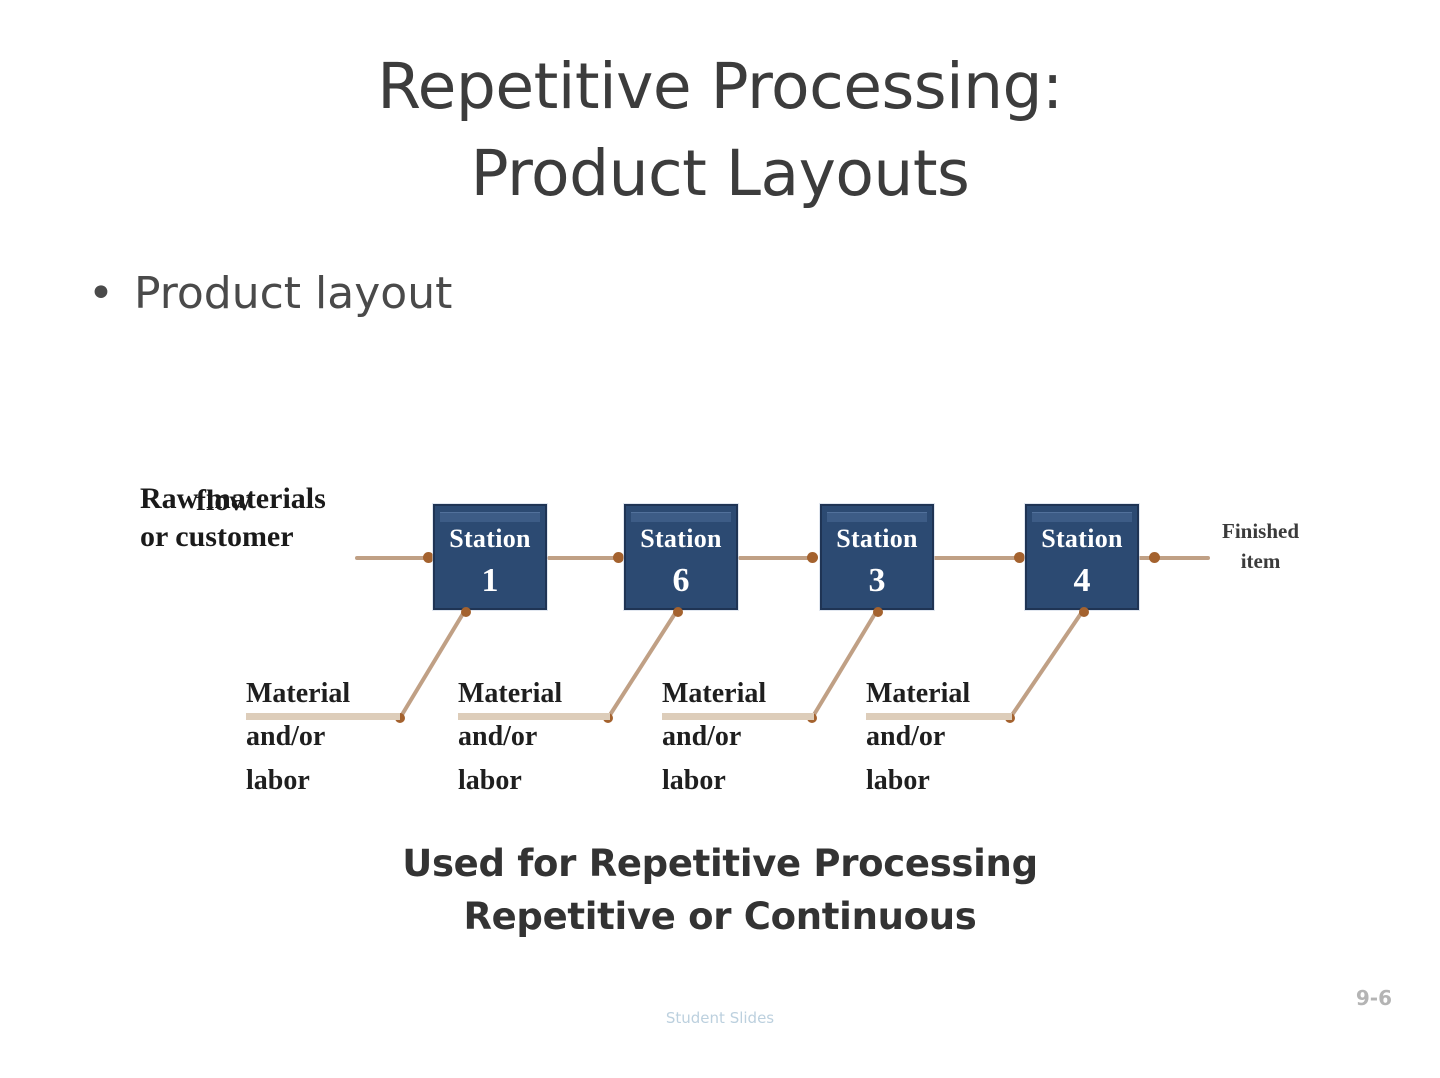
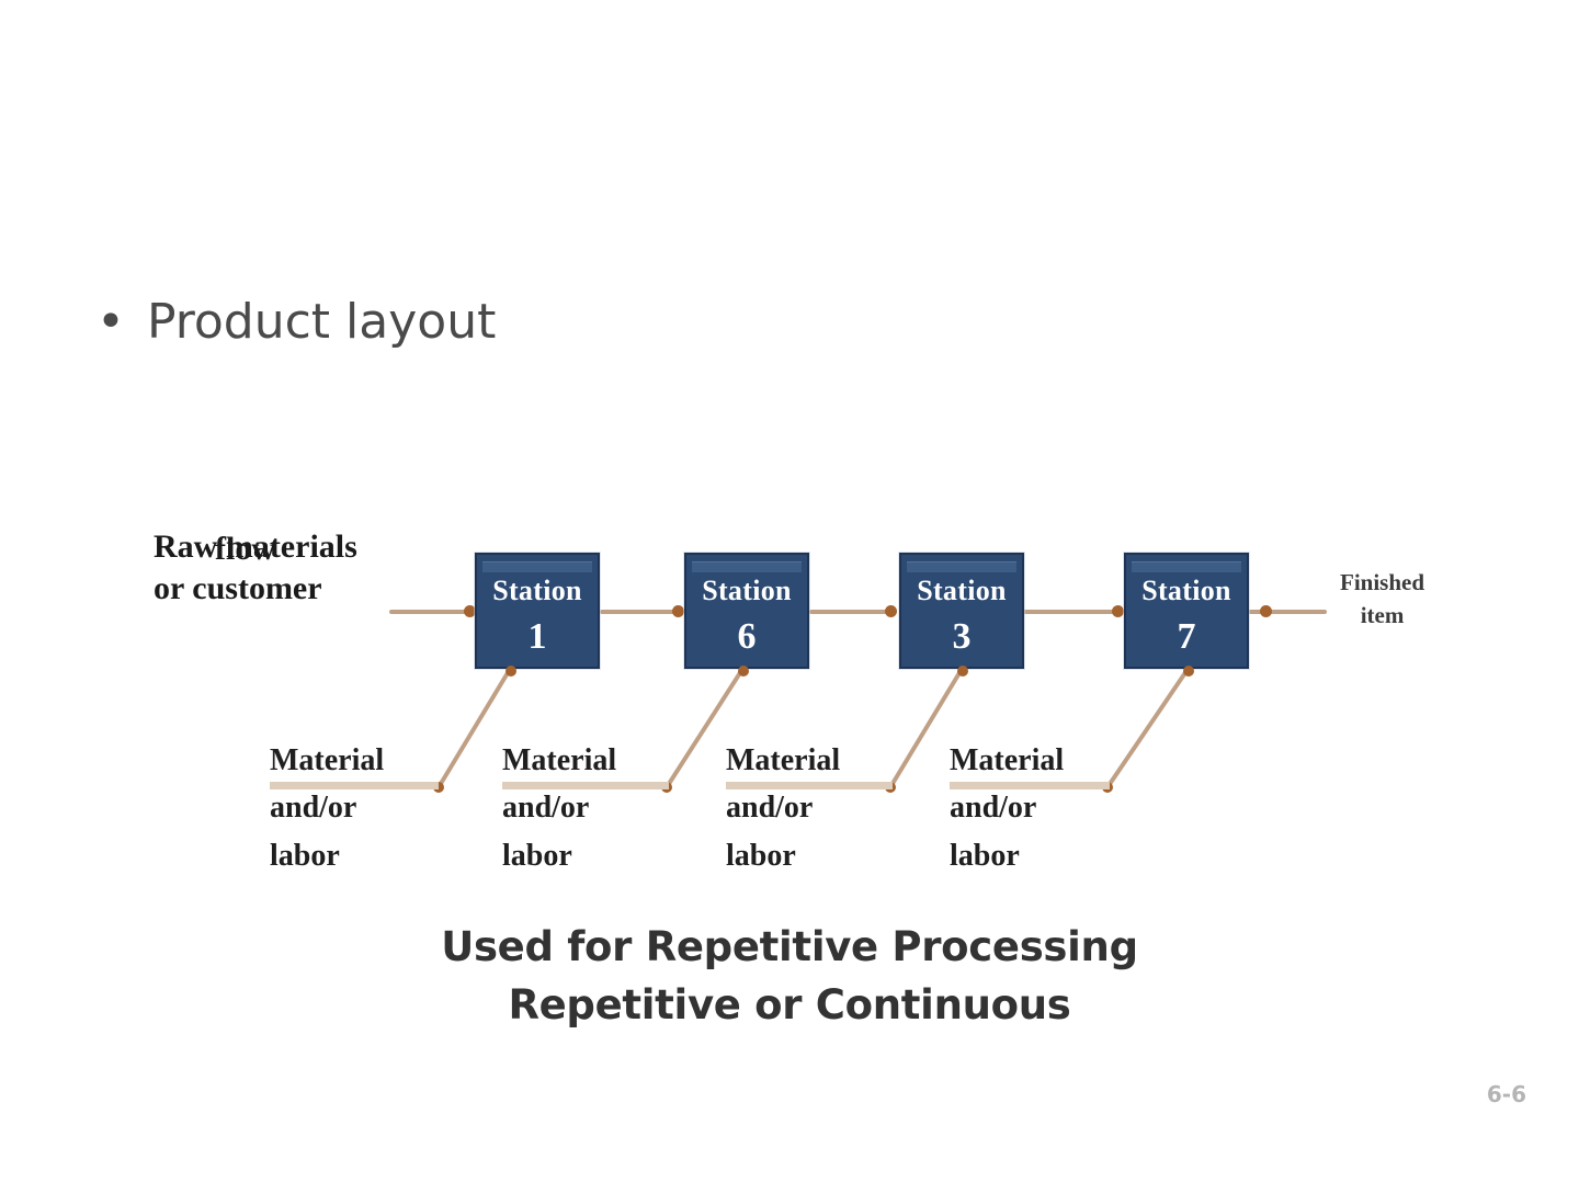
- Repetitive Processing:
- Product Layouts
  • Product layout
  Raw materials
  or customer
  flow
  Station
  1
  Station
  6
  Station
  3
  Station
- 4
+ 7
  Finished
  item
  Material
  and/or
  labor
  Material
  and/or
  labor
  Material
  and/or
  labor
  Material
  and/or
  labor
  Used for Repetitive Processing
  Repetitive or Continuous
- Student Slides
- 9-6
+ 6-6
